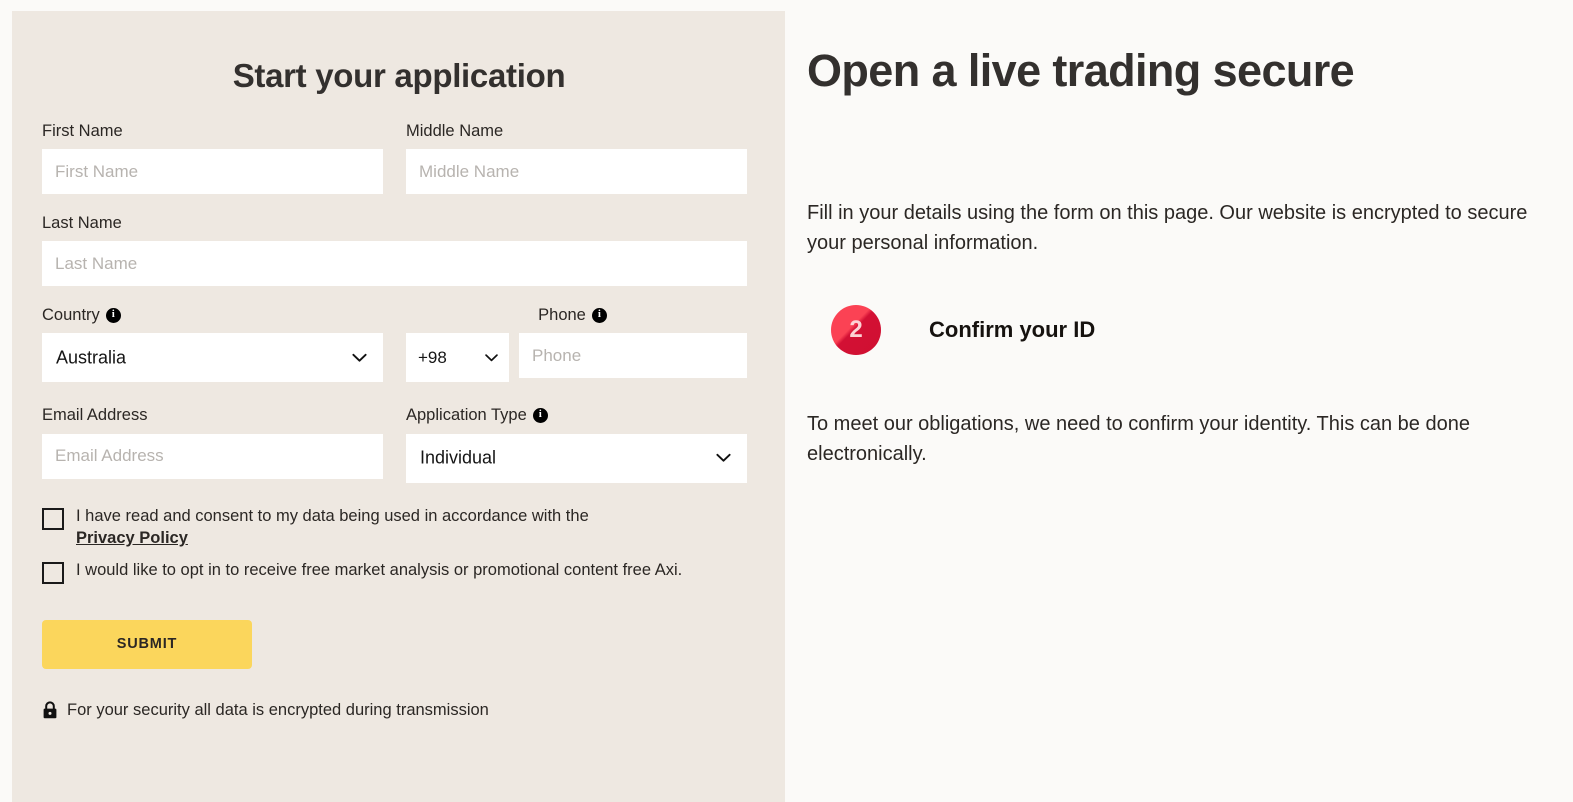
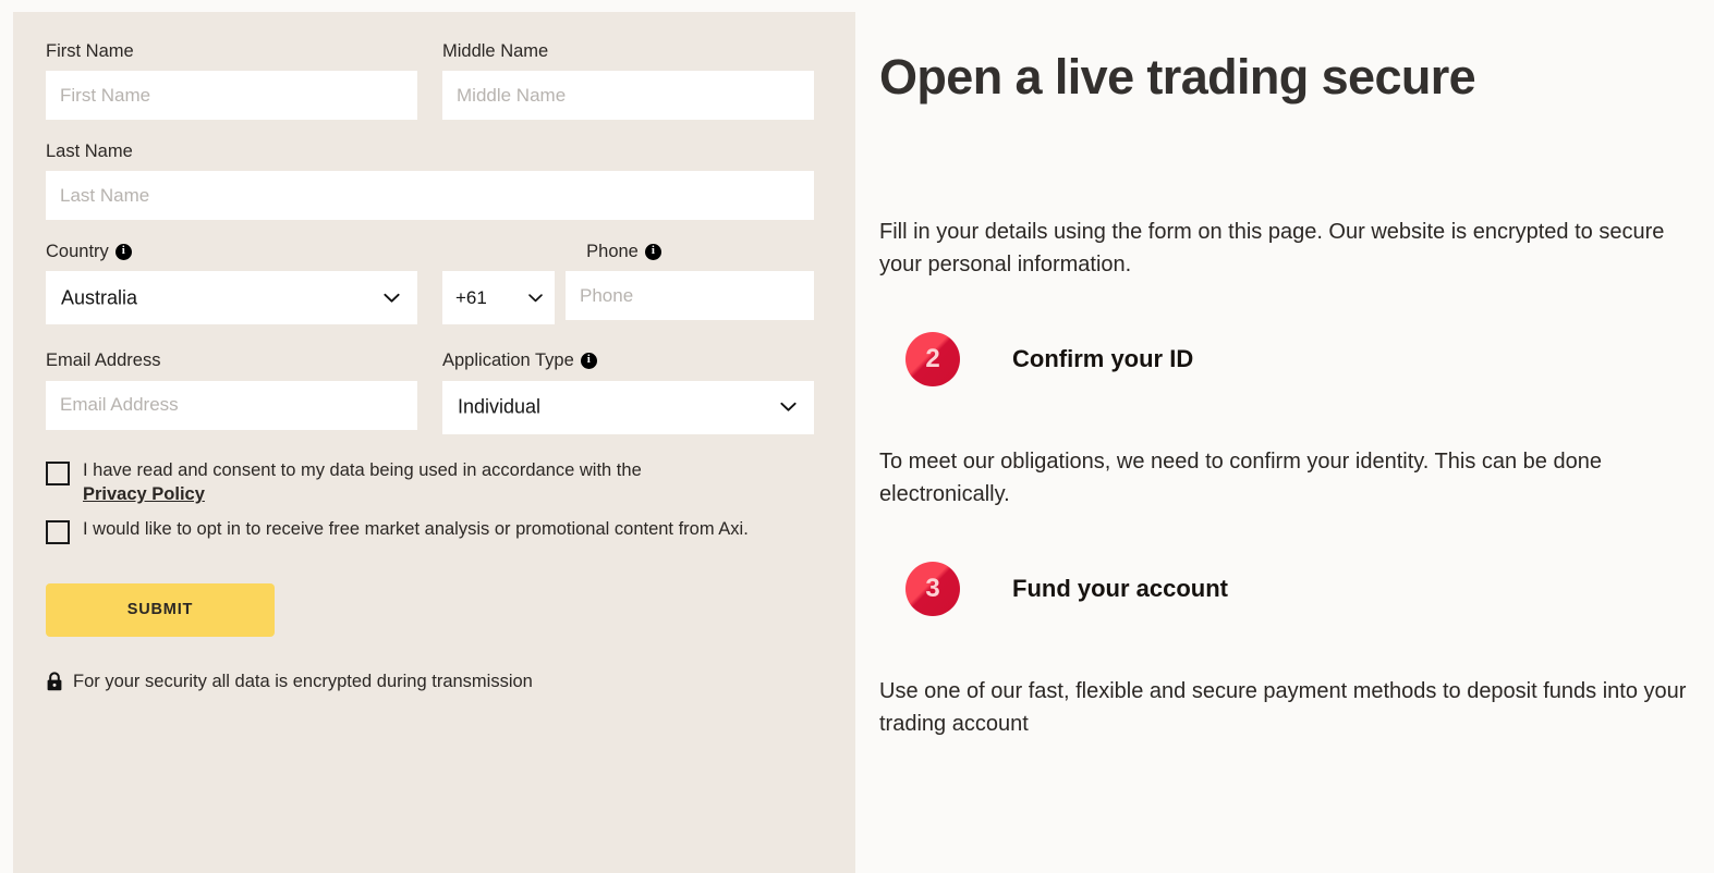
- Start your application
  First Name
  First Name
  Middle Name
  Middle Name
  Last Name
  Last Name
  Country
  i
  Australia
  Phone
  i
- +98
+ +61
  Phone
  Email Address
  Email Address
  Application Type
  i
  Individual
  I have read and consent to my data being used in accordance with the
  Privacy Policy
- I would like to opt in to receive free market analysis or promotional content free Axi.
+ I would like to opt in to receive free market analysis or promotional content from Axi.
  SUBMIT
  For your security all data is encrypted during transmission
  Open a live trading secure
  Fill in your details using the form on this page. Our website is encrypted to secure your personal information.
  2
  Confirm your ID
  To meet our obligations, we need to confirm your identity. This can be done electronically.
+ 3
+ Fund your account
+ Use one of our fast, flexible and secure payment methods to deposit funds into your trading account
